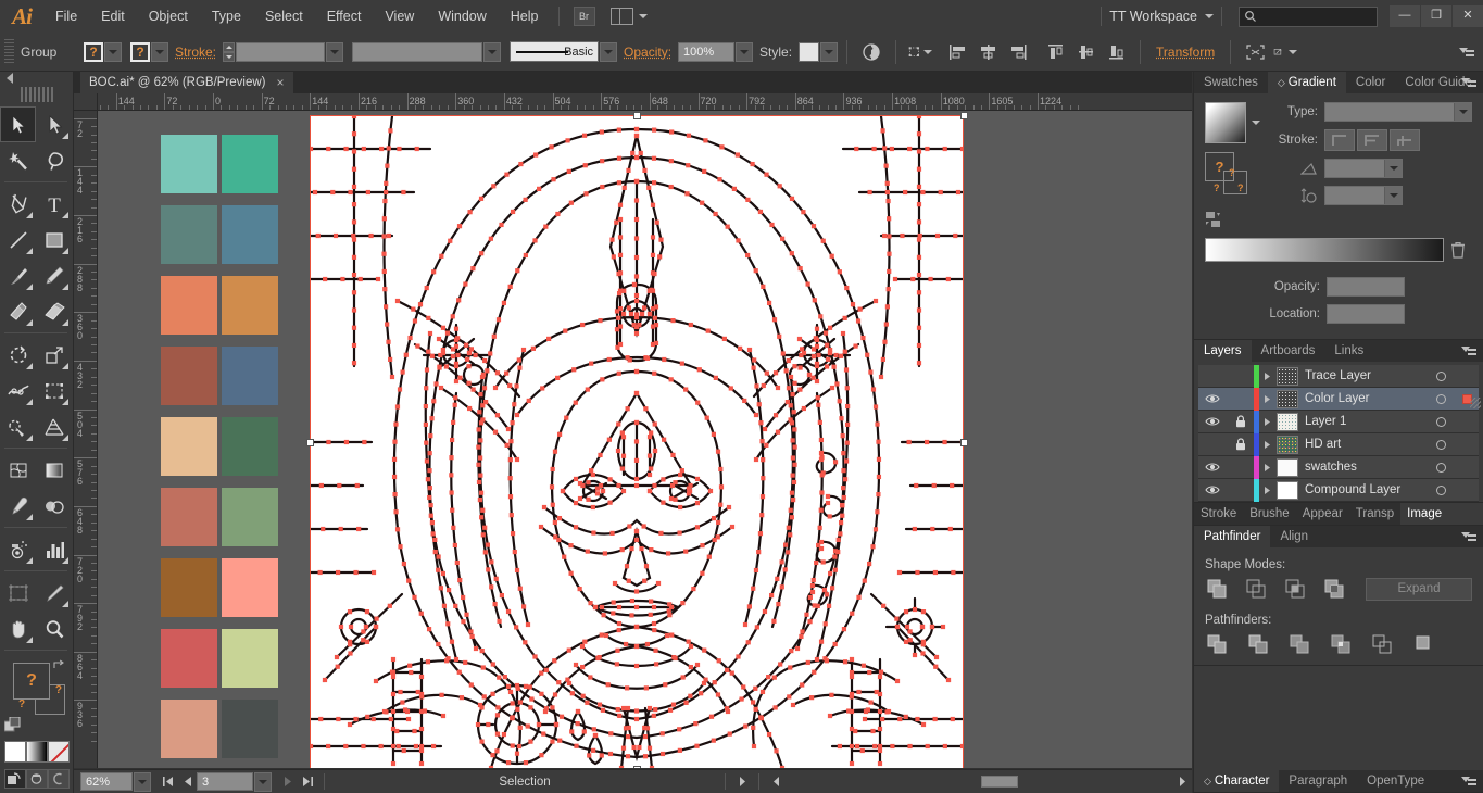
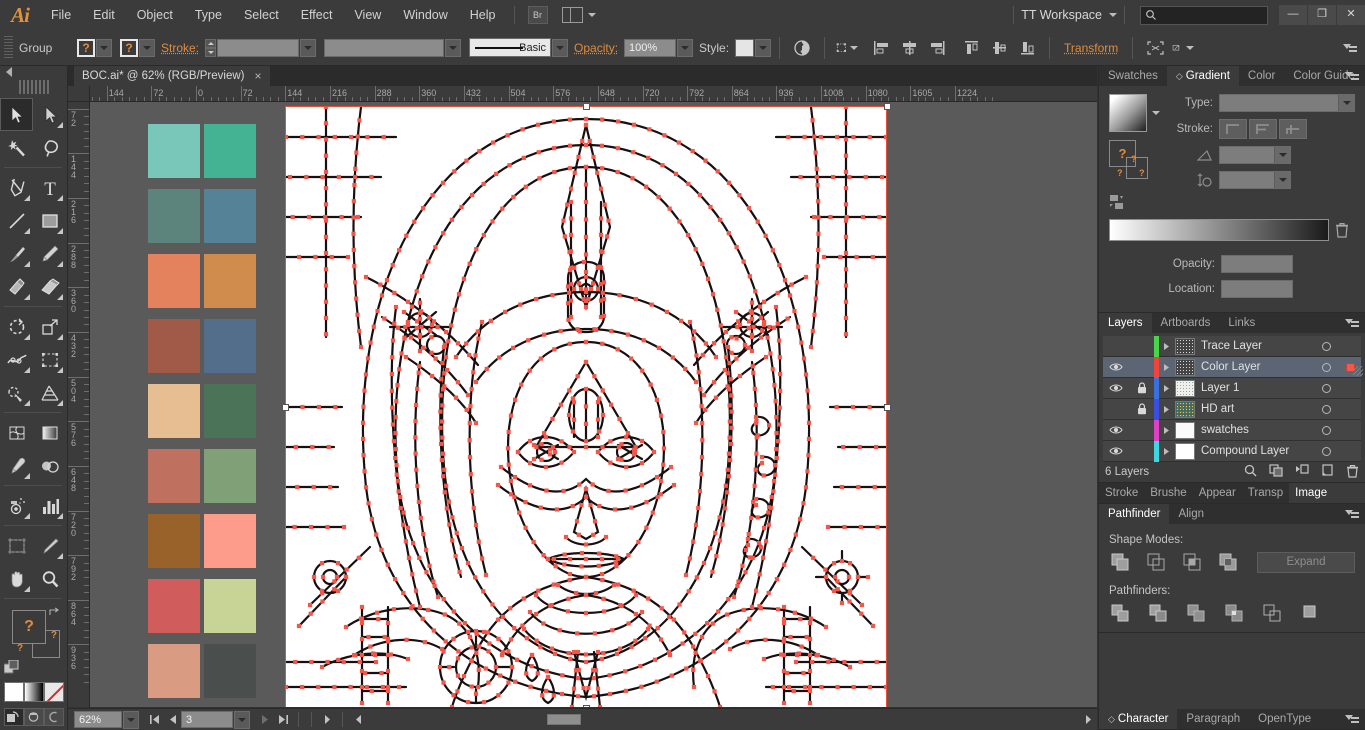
  Ai
  File
  Edit
  Object
  Type
  Select
  Effect
  View
  Window
  Help
  Br
  TT Workspace
  —
  ❐
  ✕
  Group
  ?
  ?
  Stroke:
  asic
  Opacity:
  100%
  Style:
  Transform
  T
  ?
  BOC.ai* @ 62% (RGB/Preview)
  ×
  144
  72
  0
  72
  144
  216
  288
  360
  432
  504
  576
  648
  720
  792
  864
  936
  1008
  1080
  1605
  1224
  72
  144
  216
  288
  360
  432
  504
  576
  648
  720
  792
  864
  936
  62%
  3
- Selection
  Swatches
  ◇ Gradient
  Color
  Color Guide
  ?
  ?
  ?
  ?
  Type:
  Stroke:
  Opacity:
  Location:
  Layers
  Artboards
  Links
  Trace Layer
  Color Layer
  Layer 1
  HD art
  swatches
  Compound Layer
+ 6 Layers
  Stroke
  Brushe
  Appear
  Transp
  Pathfinder
  Align
  Shape Modes:
  Expand
  Pathfinders:
  ◇ Character
  Paragraph
  OpenType
